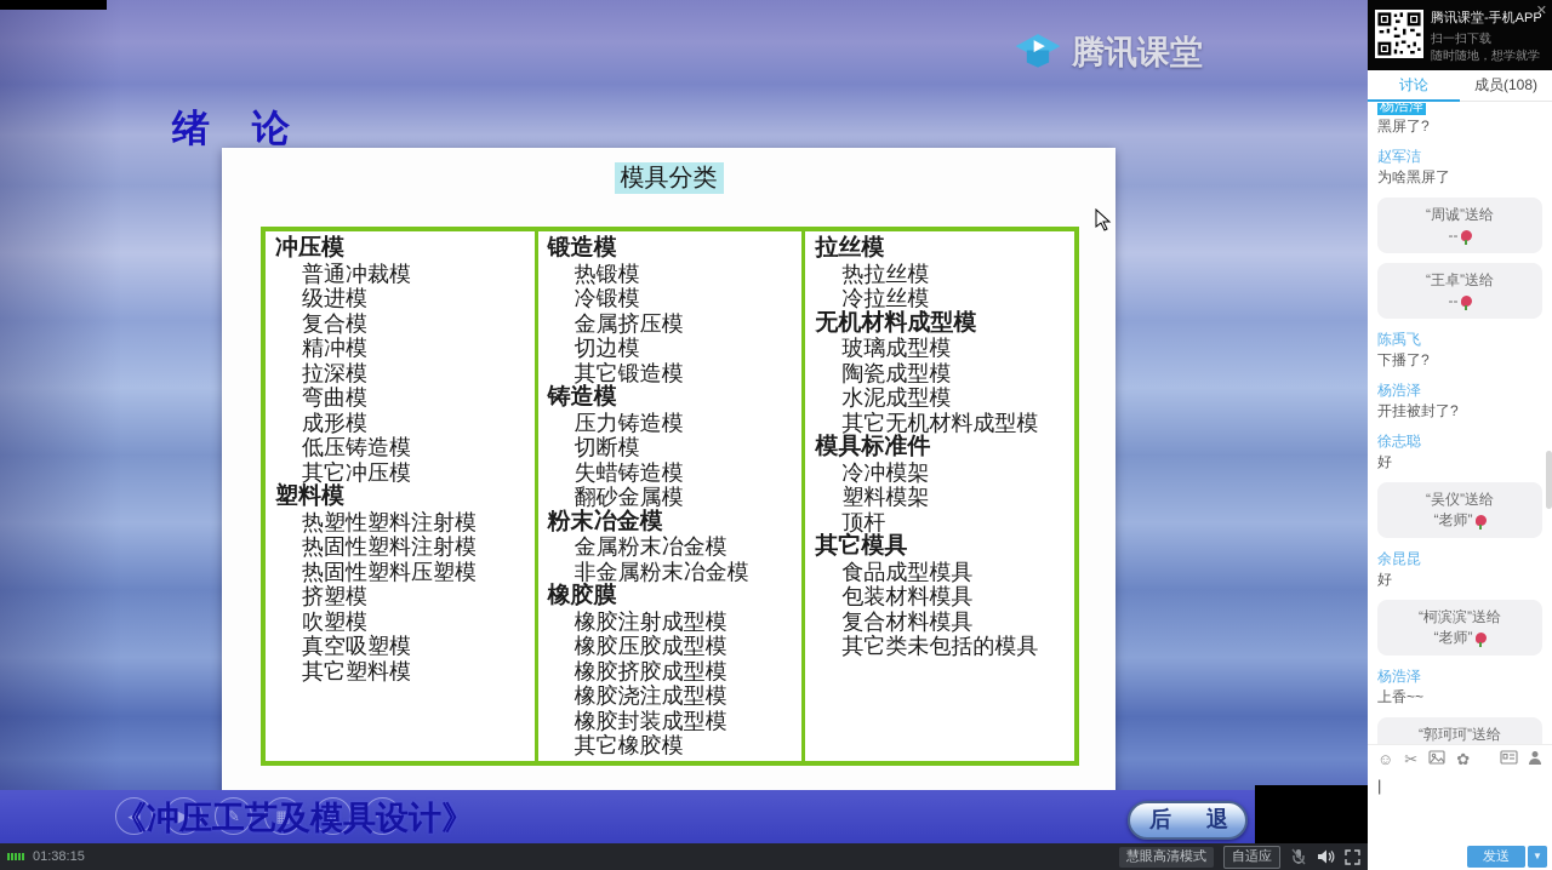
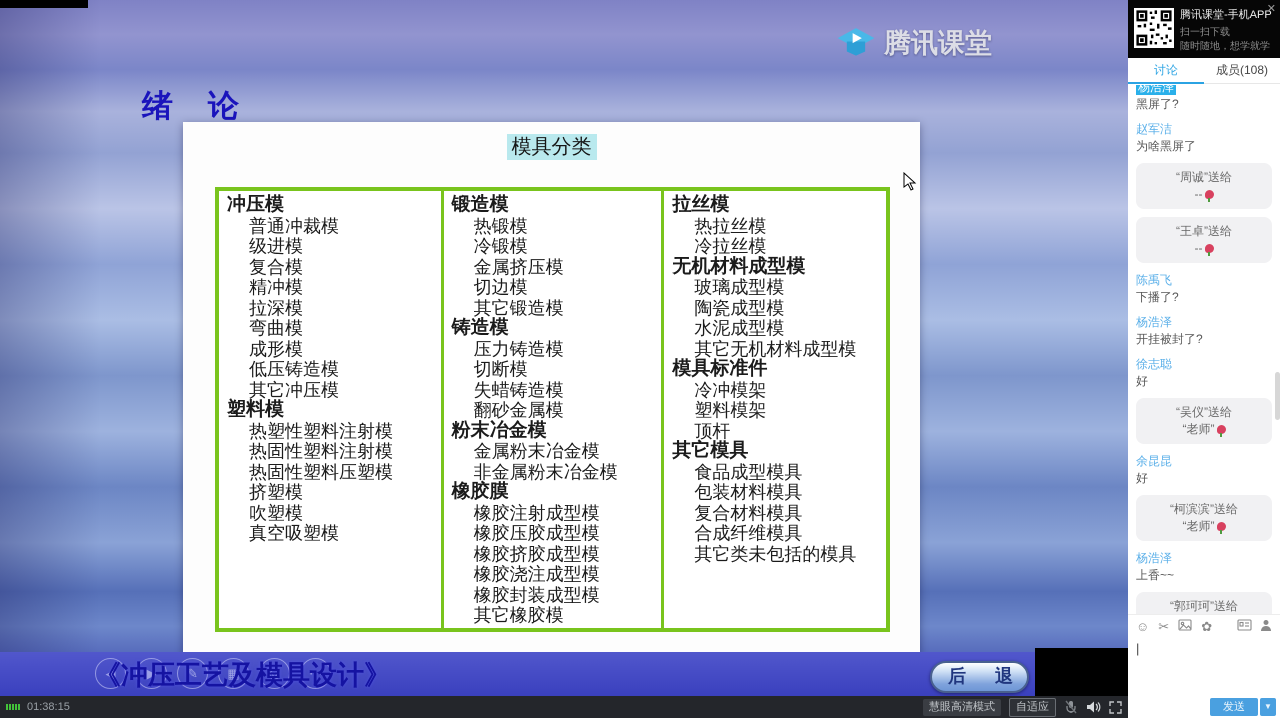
  绪 论
  腾讯课堂
  模具分类
  冲压模
  普通冲裁模
  级进模
  复合模
  精冲模
  拉深模
  弯曲模
  成形模
  低压铸造模
  其它冲压模
  塑料模
  热塑性塑料注射模
  热固性塑料注射模
  热固性塑料压塑模
  挤塑模
  吹塑模
  真空吸塑模
- 其它塑料模
  锻造模
  热锻模
  冷锻模
  金属挤压模
  切边模
  其它锻造模
  铸造模
  压力铸造模
  切断模
  失蜡铸造模
  翻砂金属模
  粉末冶金模
  金属粉末冶金模
  非金属粉末冶金模
  橡胶膜
  橡胶注射成型模
  橡胶压胶成型模
  橡胶挤胶成型模
  橡胶浇注成型模
  橡胶封装成型模
  其它橡胶模
  拉丝模
  热拉丝模
  冷拉丝模
  无机材料成型模
  玻璃成型模
  陶瓷成型模
  水泥成型模
  其它无机材料成型模
  模具标准件
  冷冲模架
  塑料模架
  顶杆
  其它模具
  食品成型模具
  包装材料模具
  复合材料模具
+ 合成纤维模具
  其它类未包括的模具
  ◀
  ▶
  ✎
  ▦
  ◎
  ⋯
  《冲压工艺及模具设计》
  后 退
  01:38:15
  慧眼高清模式
  自适应
  腾讯课堂-手机APP
  扫一扫下载
  随时随地，想学就学
  ✕
  讨论
  成员(108)
  杨浩泽
  黑屏了?
  赵军洁
  为啥黑屏了
  “周诚”送给
  --
  “王卓”送给
  --
  陈禹飞
  下播了?
  杨浩泽
  开挂被封了?
  徐志聪
  好
  “吴仪”送给
  “老师”
  余昆昆
  好
  “柯滨滨”送给
  “老师”
  杨浩泽
  上香~~
  “郭珂珂”送给
  ☺
  ✂
  ✿
  |
  发送
  ▼
